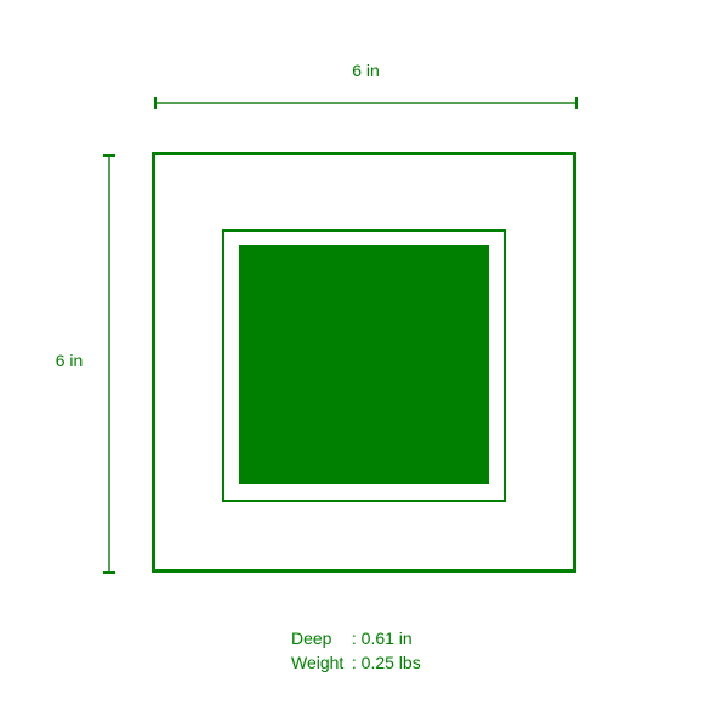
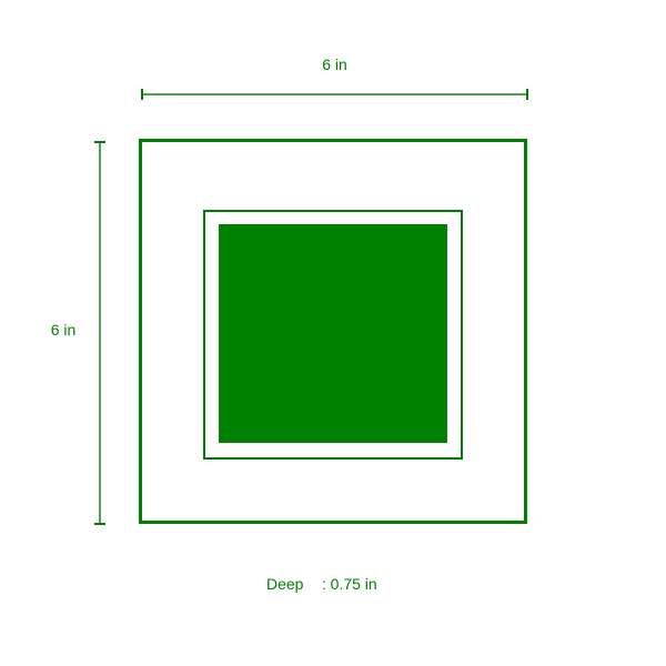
  6 in
  6 in
- Deep : 0.61 in
+ Deep : 0.75 in
- Weight : 0.25 lbs
